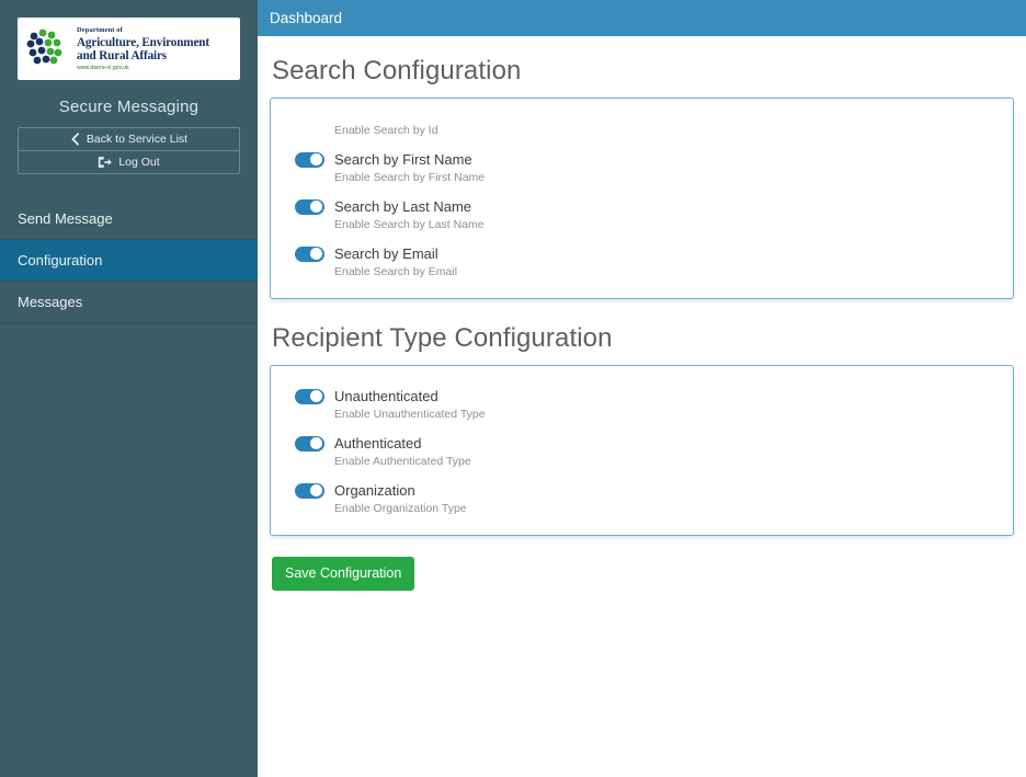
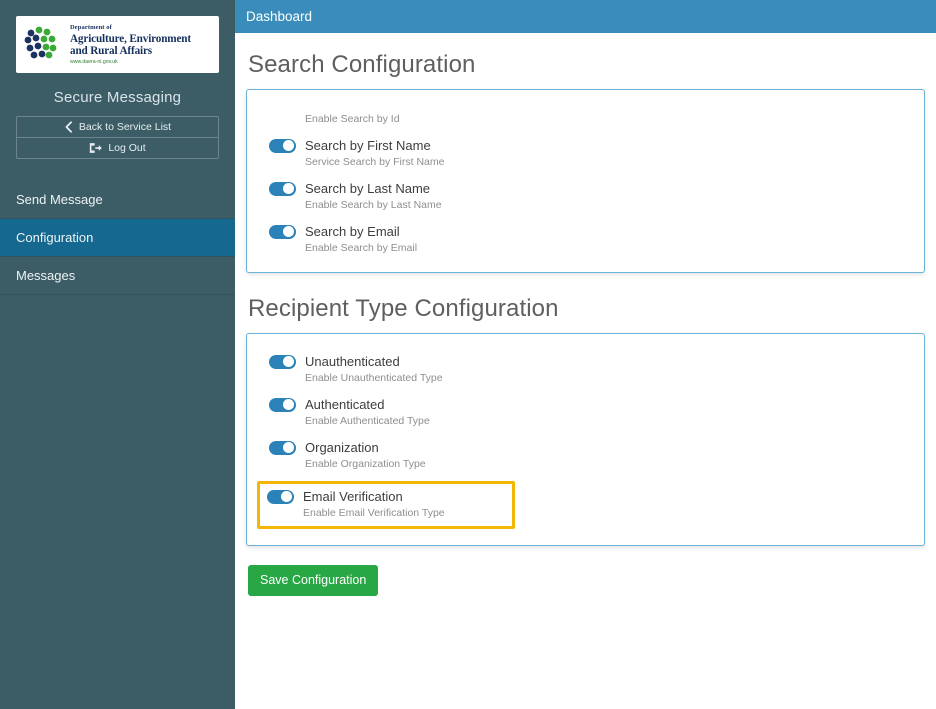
  Agriculture, Environment
  and Rural Affairs
  Secure Messaging
  Back to Service List
  Log Out
  Send Message
  Configuration
  Messages
  Dashboard
  Search Configuration
  Enable Search by Id
  Search by First Name
- Enable Search by First Name
+ Service Search by First Name
  Search by Last Name
  Enable Search by Last Name
  Search by Email
  Enable Search by Email
  Recipient Type Configuration
  Unauthenticated
  Enable Unauthenticated Type
  Authenticated
  Enable Authenticated Type
  Organization
  Enable Organization Type
+ Email Verification
+ Enable Email Verification Type
  Save Configuration
